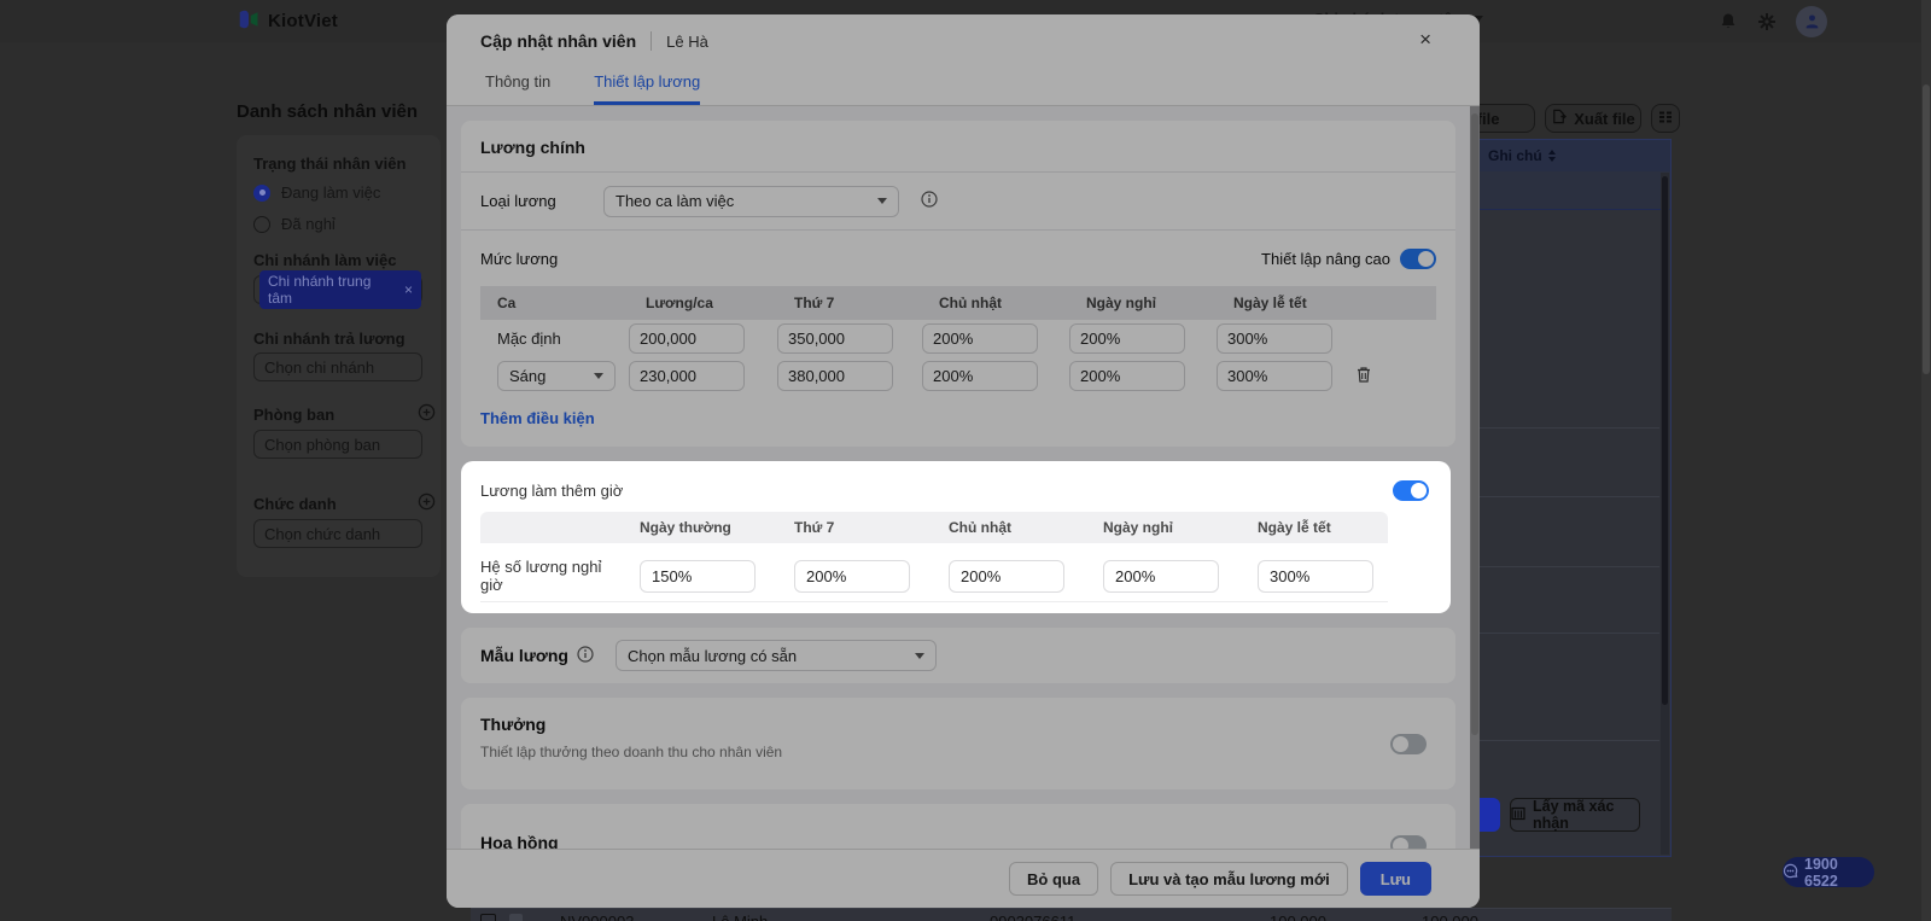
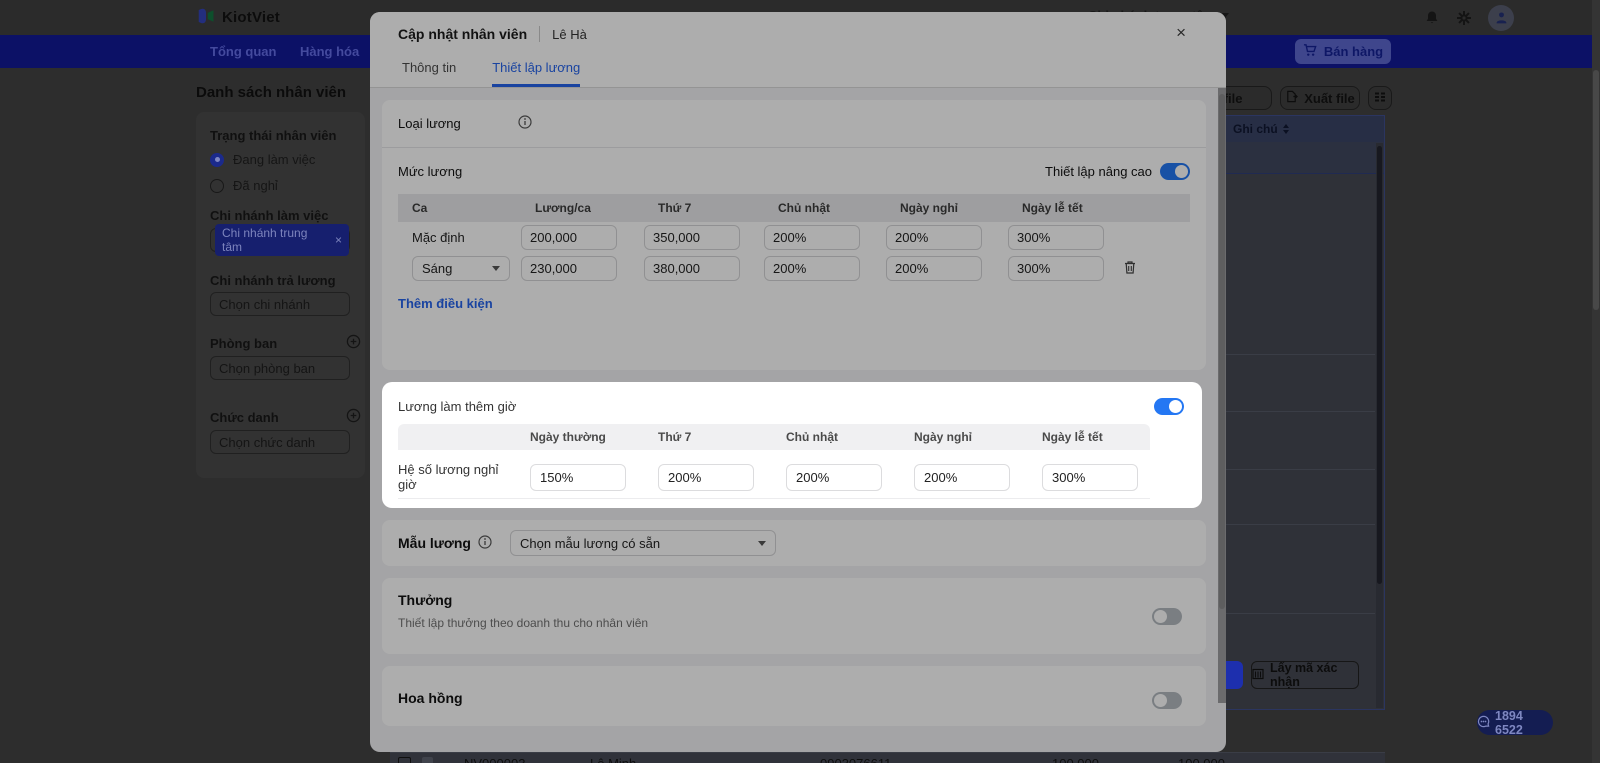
  KiotViet
+ Tổng quan
+ Hàng hóa
+ Bán hàng
  Danh sách nhân viên
  Trạng thái nhân viên
  Đang làm việc
  Đã nghỉ
  Chi nhánh làm việc
  Chi nhánh trung tâm
  ×
  Chi nhánh trả lương
  Chọn chi nhánh
  Phòng ban
  Chọn phòng ban
  Chức danh
  Chọn chức danh
  Xuất file
  Ghi chú
  Lấy mã xác nhận
- 1900 6522
+ 1894 6522
  Cập nhật nhân viên
  Lê Hà
  ×
  Thông tin
  Thiết lập lương
- Lương chính
  Loại lương
- Theo ca làm việc
  Mức lương
  Thiết lập nâng cao
  Ca
  Lương/ca
  Thứ 7
  Chủ nhật
  Ngày nghỉ
  Ngày lễ tết
  Mặc định
  200,000
  350,000
  200%
  200%
  300%
  Sáng
  230,000
  380,000
  200%
  200%
  300%
  Thêm điều kiện
  Lương làm thêm giờ
  Ngày thường
  Thứ 7
  Chủ nhật
  Ngày nghỉ
  Ngày lễ tết
  Hệ số lương nghỉ giờ
  150%
  200%
  200%
  200%
  300%
  Mẫu lương
  Chọn mẫu lương có sẵn
  Thưởng
  Thiết lập thưởng theo doanh thu cho nhân viên
  Hoa hồng
- Bỏ qua
- Lưu và tạo mẫu lương mới
- Lưu
